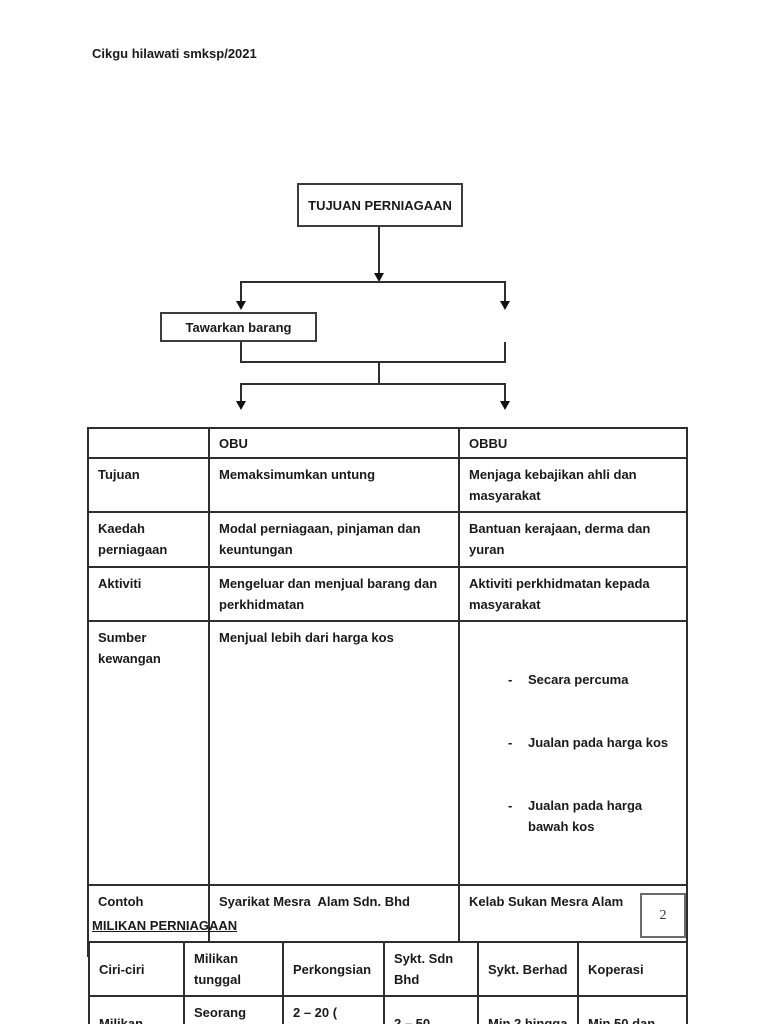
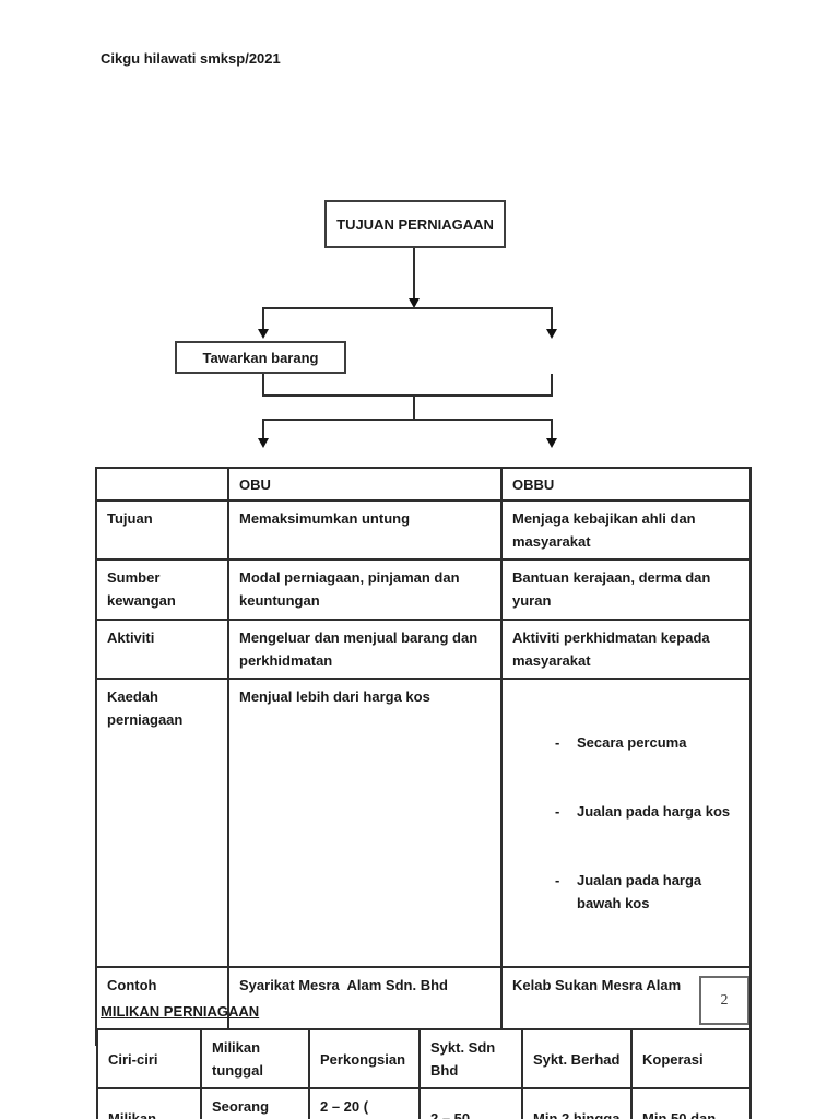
  Cikgu hilawati smksp/2021
  TUJUAN PERNIAGAAN
  Tawarkan barang
  	OBU	OBBU
  Tujuan	Memaksimumkan untung	Menjaga kebajikan ahli dan masyarakat
- Kaedah perniagaan	Modal perniagaan, pinjaman dan keuntungan	Bantuan kerajaan, derma dan yuran
+ Sumber kewangan	Modal perniagaan, pinjaman dan keuntungan	Bantuan kerajaan, derma dan yuran
  Aktiviti	Mengeluar dan menjual barang dan perkhidmatan	Aktiviti perkhidmatan kepada masyarakat
- Sumber kewangan	Menjual lebih dari harga kos	- Secara percuma - Jualan pada harga kos - Jualan pada harga bawah kos
+ Kaedah perniagaan	Menjual lebih dari harga kos	- Secara percuma - Jualan pada harga kos - Jualan pada harga bawah kos
  Contoh	Syarikat Mesra Alam Sdn. Bhd	Kelab Sukan Mesra Alam
  2
  MILIKAN PERNIAGAAN
  Ciri-ciri	Milikan tunggal	Perkongsian	Sykt. Sdn Bhd	Sykt. Berhad	Koperasi
  Milikan	Seorang	2 – 20 (	2 – 50	Min 2 hingga	Min 50 dan
